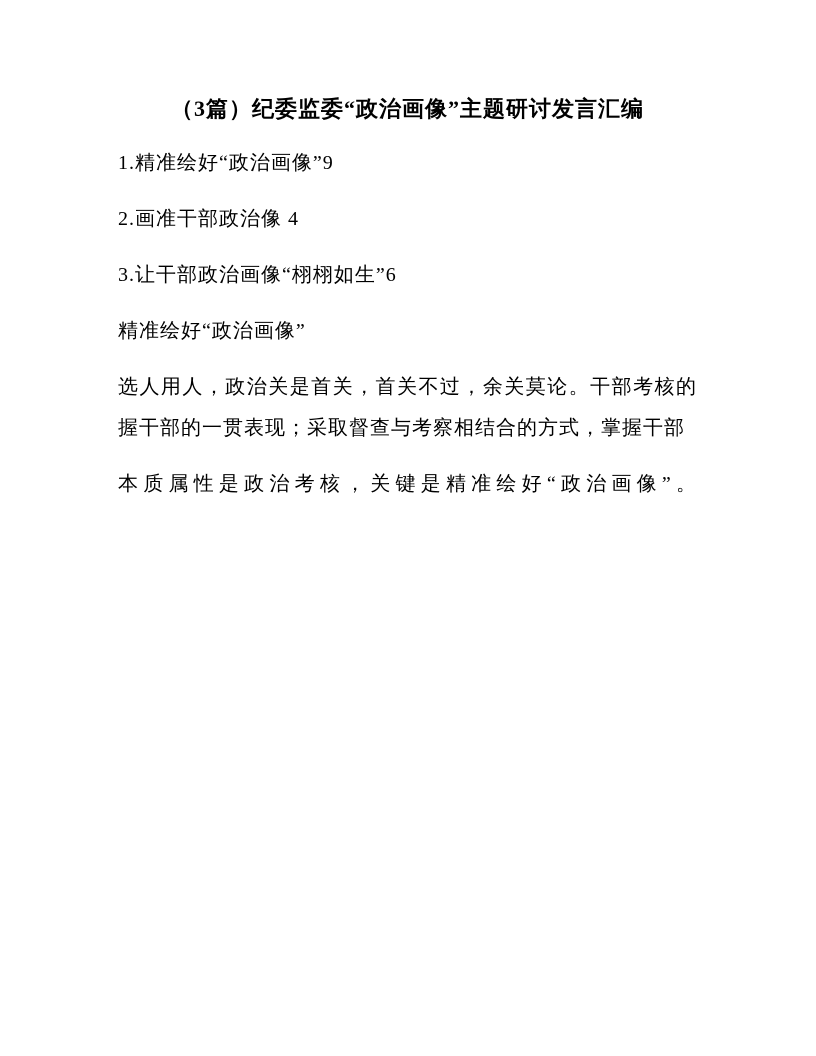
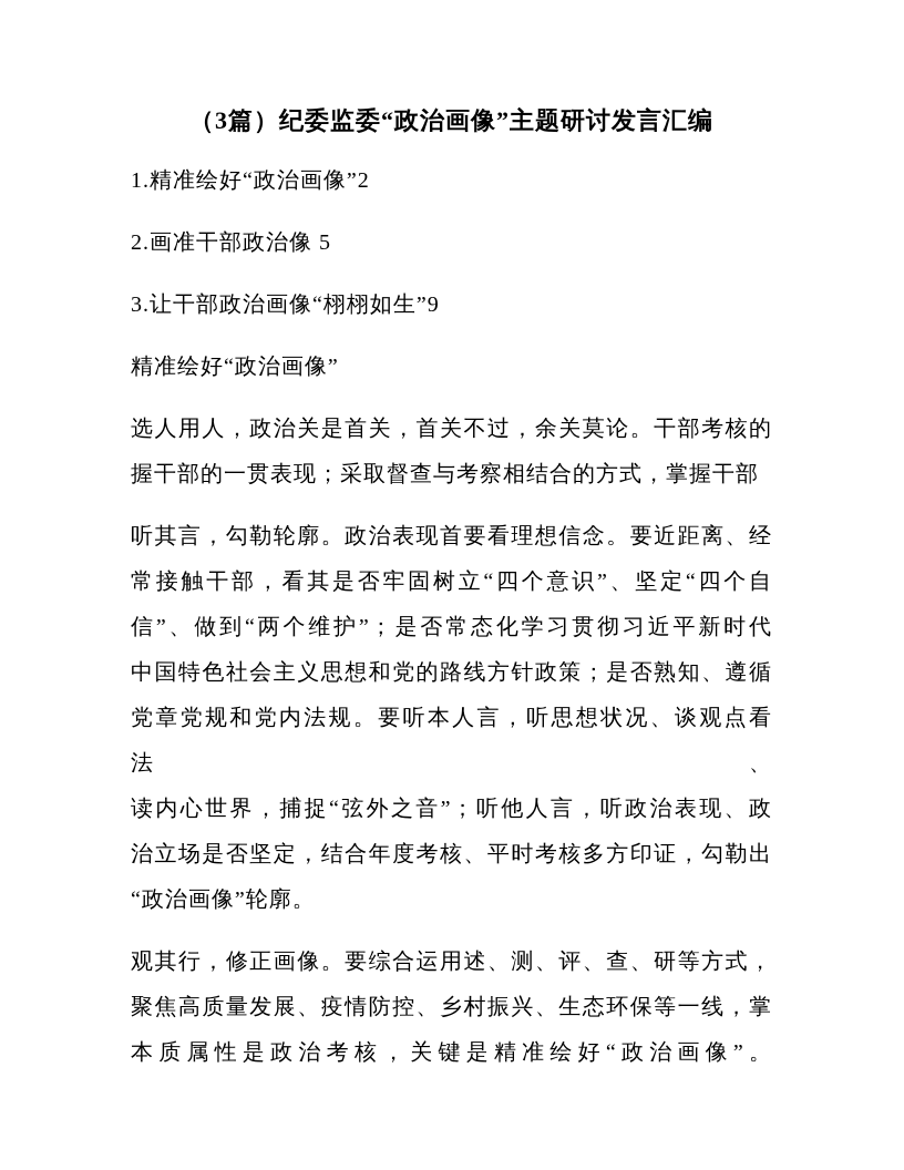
  （3篇）纪委监委“政治画像”主题研讨发言汇编
- 1.精准绘好“政治画像”9
+ 1.精准绘好“政治画像”2
- 2.画准干部政治像 4
+ 2.画准干部政治像 5
- 3.让干部政治画像“栩栩如生”6
+ 3.让干部政治画像“栩栩如生”9
  精准绘好“政治画像”
  选人用人，政治关是首关，首关不过，余关莫论。干部考核的
  握干部的一贯表现；采取督查与考察相结合的方式，掌握干部
+ 听其言，勾勒轮廓。政治表现首要看理想信念。要近距离、经
+ 常接触干部，看其是否牢固树立“四个意识”、坚定“四个自
+ 信”、做到“两个维护”；是否常态化学习贯彻习近平新时代
+ 中国特色社会主义思想和党的路线方针政策；是否熟知、遵循
+ 党章党规和党内法规。要听本人言，听思想状况、谈观点看法、
+ 读内心世界，捕捉“弦外之音”；听他人言，听政治表现、政
+ 治立场是否坚定，结合年度考核、平时考核多方印证，勾勒出
+ “政治画像”轮廓。
+ 观其行，修正画像。要综合运用述、测、评、查、研等方式，
+ 聚焦高质量发展、疫情防控、乡村振兴、生态环保等一线，掌
  本质属性是政治考核，关键是精准绘好“政治画像”。
